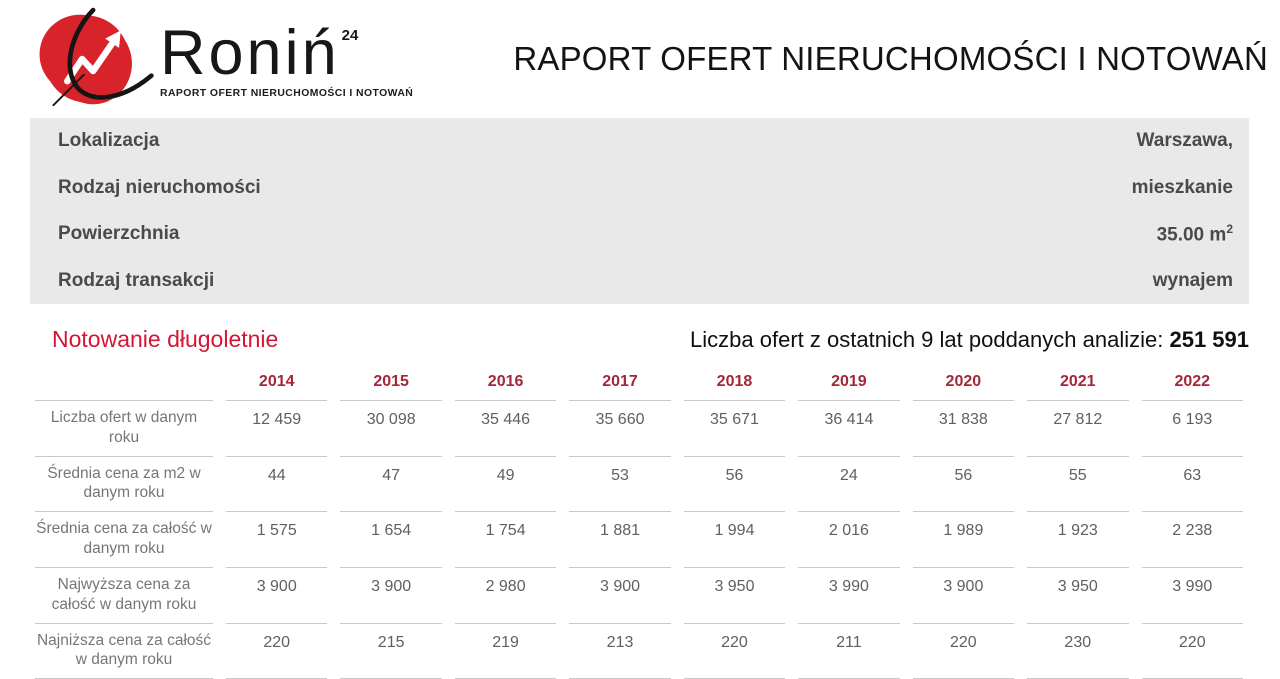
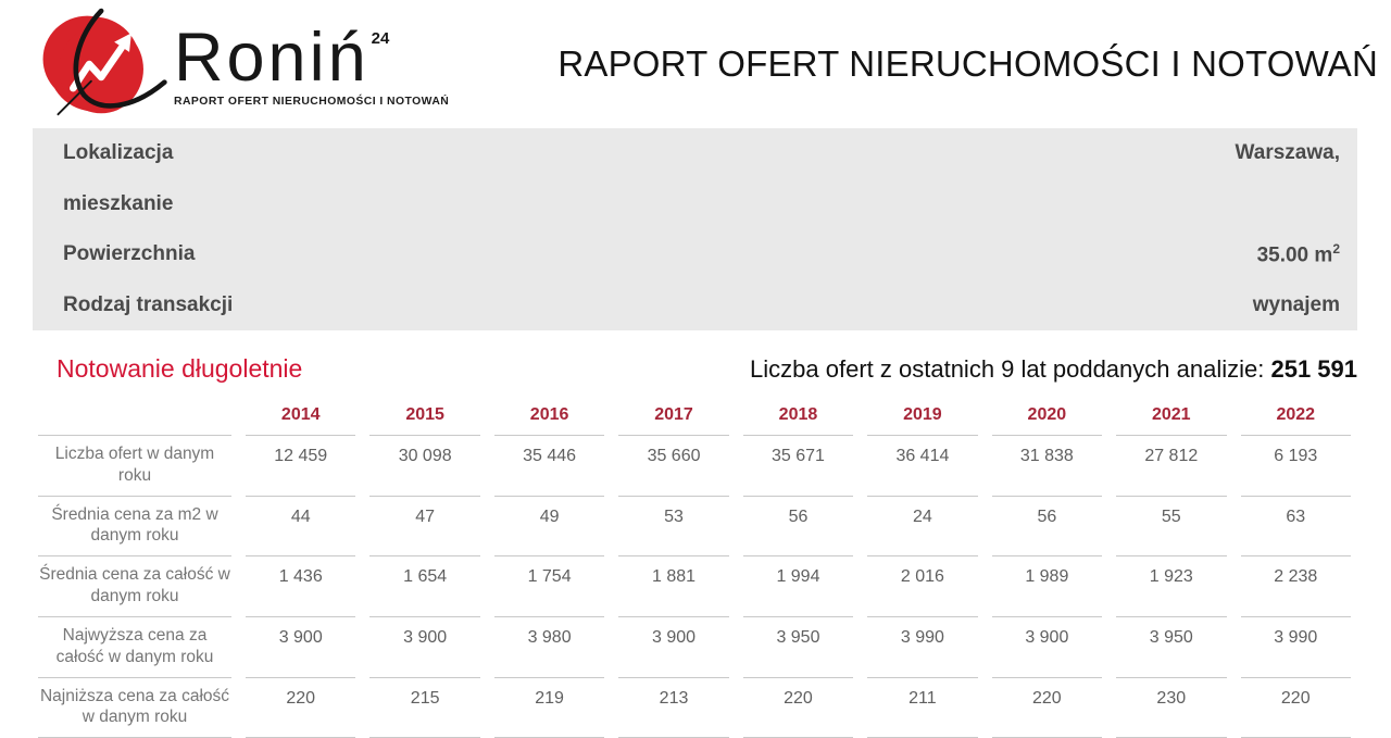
  Roniń24
  RAPORT OFERT NIERUCHOMOŚCI I NOTOWAŃ
  RAPORT OFERT NIERUCHOMOŚCI I NOTOWAŃ
  Lokalizacja
  Warszawa,
- Rodzaj nieruchomości
  mieszkanie
  Powierzchnia
  35.00 m2
  Rodzaj transakcji
  wynajem
  Notowanie długoletnie
  Liczba ofert z ostatnich 9 lat poddanych analizie: 251 591
  	2014	2015	2016	2017	2018	2019	2020	2021	2022
  Liczba ofert w danym roku	12 459	30 098	35 446	35 660	35 671	36 414	31 838	27 812	6 193
  Średnia cena za m2 w danym roku	44	47	49	53	56	24	56	55	63
- Średnia cena za całość w danym roku	1 575	1 654	1 754	1 881	1 994	2 016	1 989	1 923	2 238
+ Średnia cena za całość w danym roku	1 436	1 654	1 754	1 881	1 994	2 016	1 989	1 923	2 238
- Najwyższa cena za całość w danym roku	3 900	3 900	2 980	3 900	3 950	3 990	3 900	3 950	3 990
+ Najwyższa cena za całość w danym roku	3 900	3 900	3 980	3 900	3 950	3 990	3 900	3 950	3 990
  Najniższa cena za całość w danym roku	220	215	219	213	220	211	220	230	220
